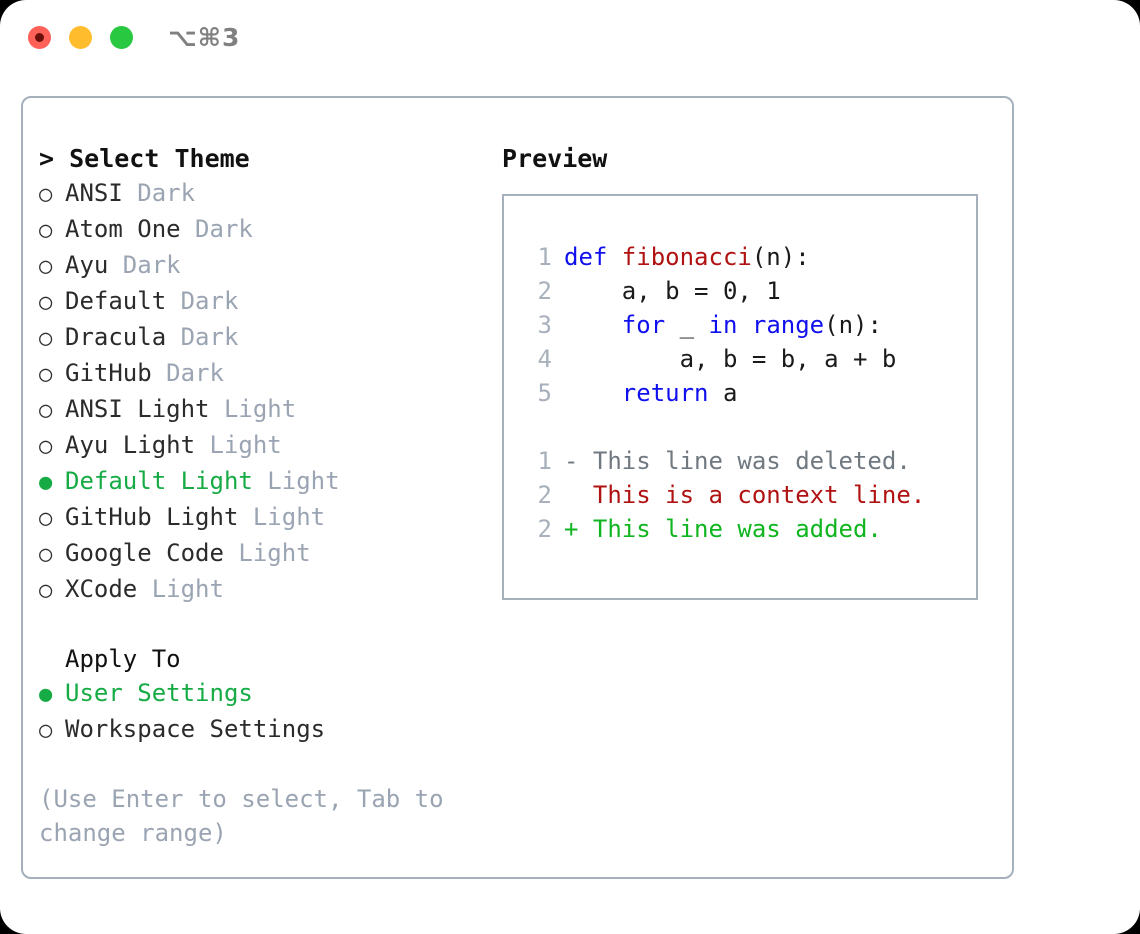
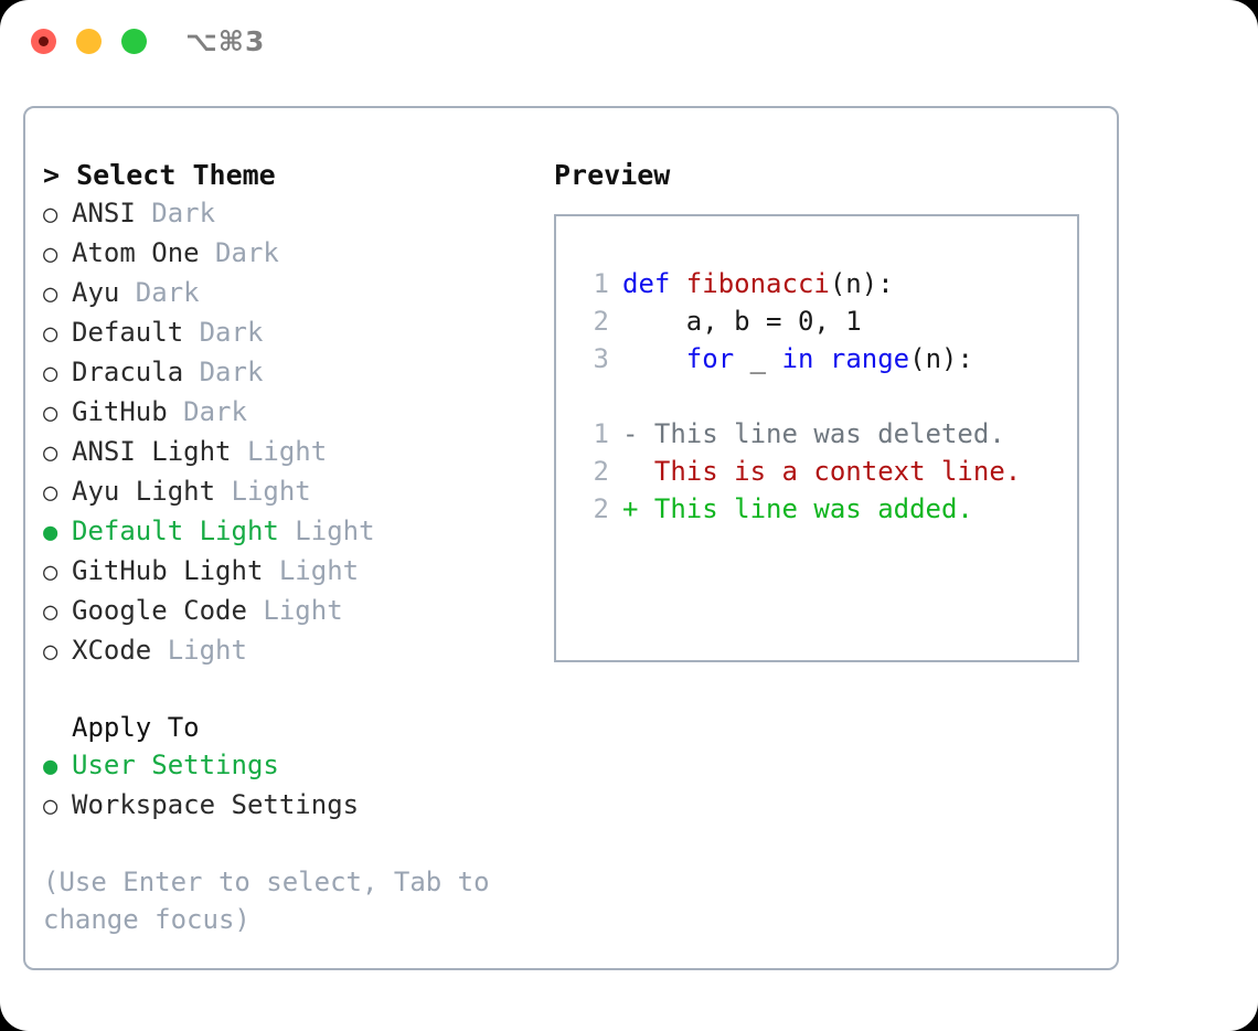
  ⌥⌘3
  > Select Theme
  ○
  ANSI
  Dark
  ○
  Atom One
  Dark
  ○
  Ayu
  Dark
  ○
  Default
  Dark
  ○
  Dracula
  Dark
  ○
  GitHub
  Dark
  ○
  ANSI Light
  Light
  ○
  Ayu Light
  Light
  ●
  Default Light
  Light
  ○
  GitHub Light
  Light
  ○
  Google Code
  Light
  ○
  XCode
  Light
  Apply To
  ●
  User Settings
  ○
  Workspace Settings
- (Use Enter to select, Tab to change range)
+ (Use Enter to select, Tab to change focus)
  Preview
  1
  def fibonacci(n):
  2
  a, b = 0, 1
  3
  for _ in range(n):
- 4
- a, b = b, a + b
- 5
- return a
  1
  - This line was deleted.
  2
  This is a context line.
  2
  + This line was added.
